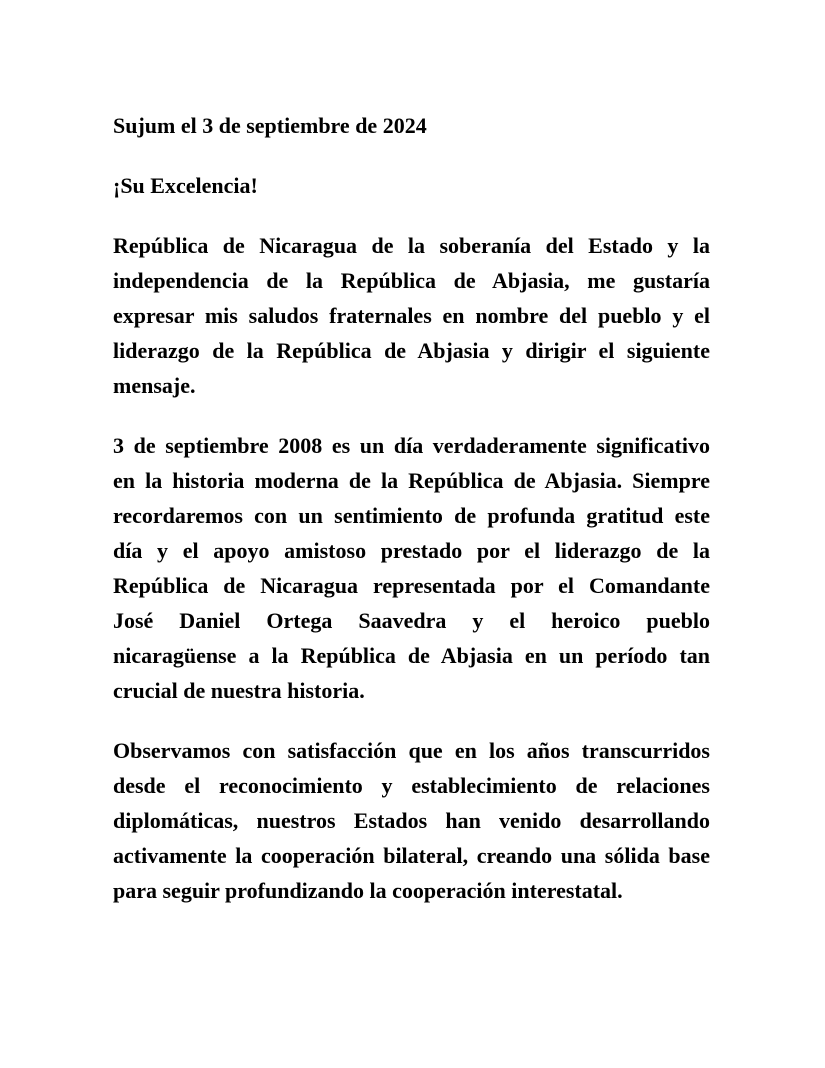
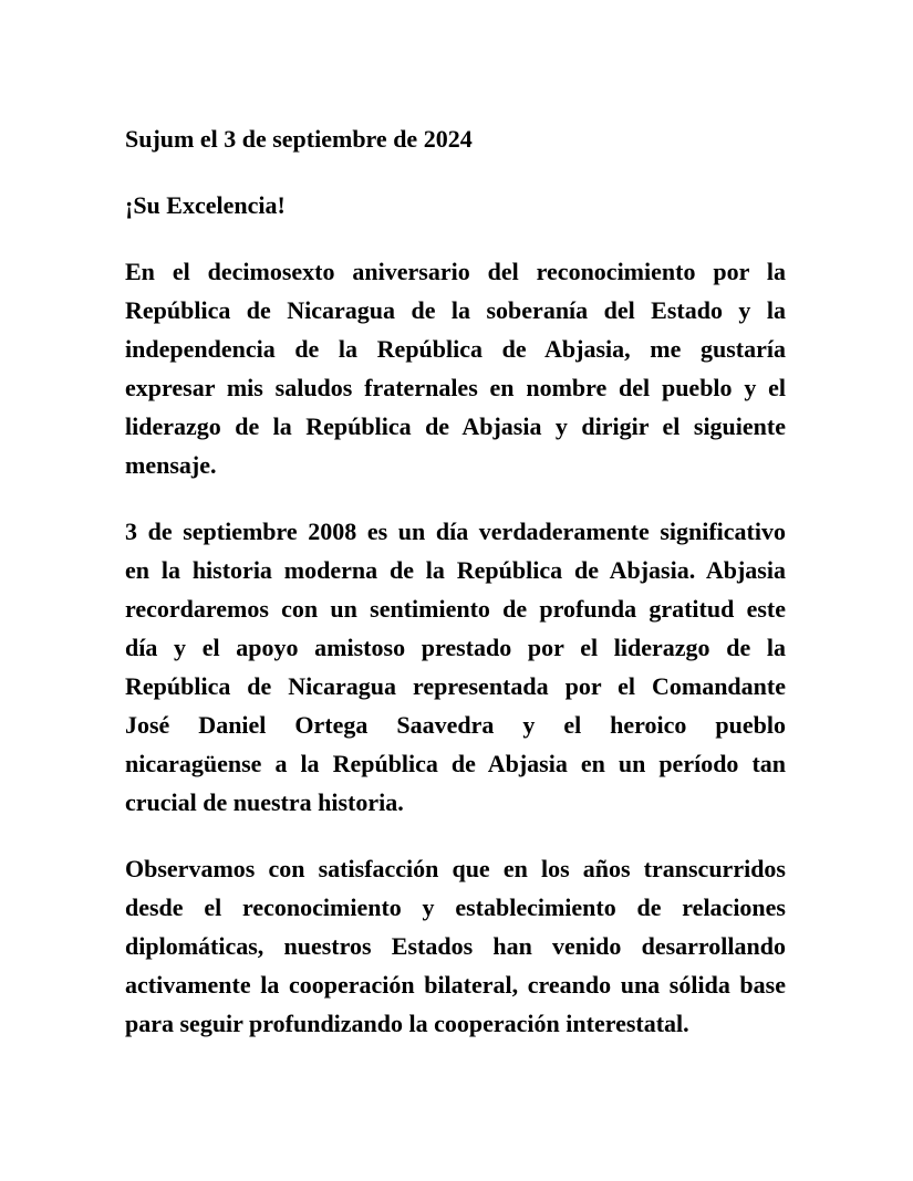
  Sujum el 3 de septiembre de 2024
  ¡Su Excelencia!
+ En el decimosexto aniversario del reconocimiento por la
  República de Nicaragua de la soberanía del Estado y la
  independencia de la República de Abjasia, me gustaría
  expresar mis saludos fraternales en nombre del pueblo y el
  liderazgo de la República de Abjasia y dirigir el siguiente
  mensaje.
  3 de septiembre 2008 es un día verdaderamente significativo
- en la historia moderna de la República de Abjasia. Siempre
+ en la historia moderna de la República de Abjasia. Abjasia
  recordaremos con un sentimiento de profunda gratitud este
  día y el apoyo amistoso prestado por el liderazgo de la
  República de Nicaragua representada por el Comandante
  José Daniel Ortega Saavedra y el heroico pueblo
  nicaragüense a la República de Abjasia en un período tan
  crucial de nuestra historia.
  Observamos con satisfacción que en los años transcurridos
  desde el reconocimiento y establecimiento de relaciones
  diplomáticas, nuestros Estados han venido desarrollando
  activamente la cooperación bilateral, creando una sólida base
  para seguir profundizando la cooperación interestatal.
